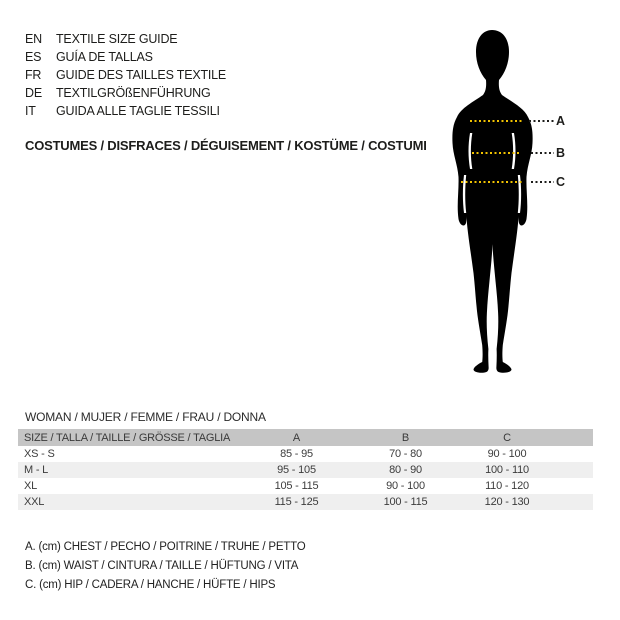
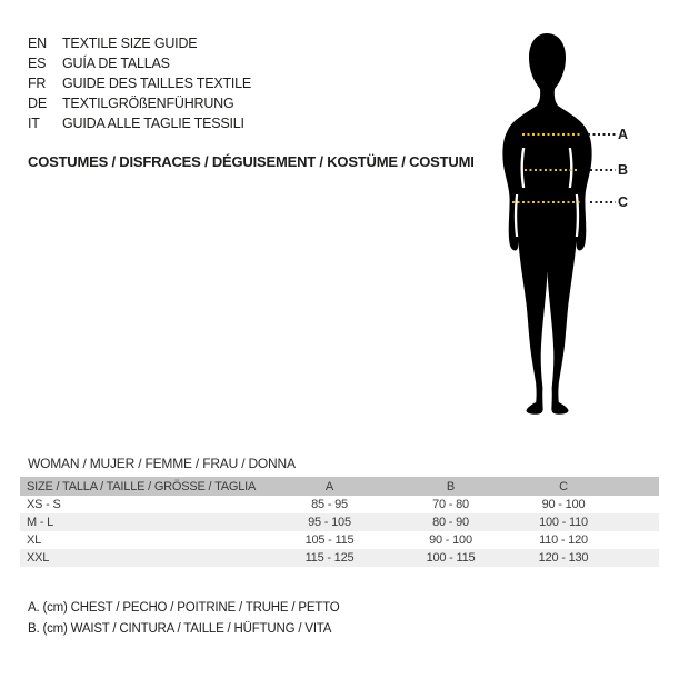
  EN
  TEXTILE SIZE GUIDE
  ES
  GUÍA DE TALLAS
  FR
  GUIDE DES TAILLES TEXTILE
  DE
  TEXTILGRÖßENFÜHRUNG
  IT
  GUIDA ALLE TAGLIE TESSILI
  COSTUMES / DISFRACES / DÉGUISEMENT / KOSTÜME / COSTUMI
  A
  B
  C
  WOMAN / MUJER / FEMME / FRAU / DONNA
  SIZE / TALLA / TAILLE / GRÖSSE / TAGLIA	A	B	C
  XS - S	85 - 95	70 - 80	90 - 100
  M - L	95 - 105	80 - 90	100 - 110
  XL	105 - 115	90 - 100	110 - 120
  XXL	115 - 125	100 - 115	120 - 130
  A. (cm) CHEST / PECHO / POITRINE / TRUHE / PETTO
  B. (cm) WAIST / CINTURA / TAILLE / HÜFTUNG / VITA
- C. (cm) HIP / CADERA / HANCHE / HÜFTE / HIPS
